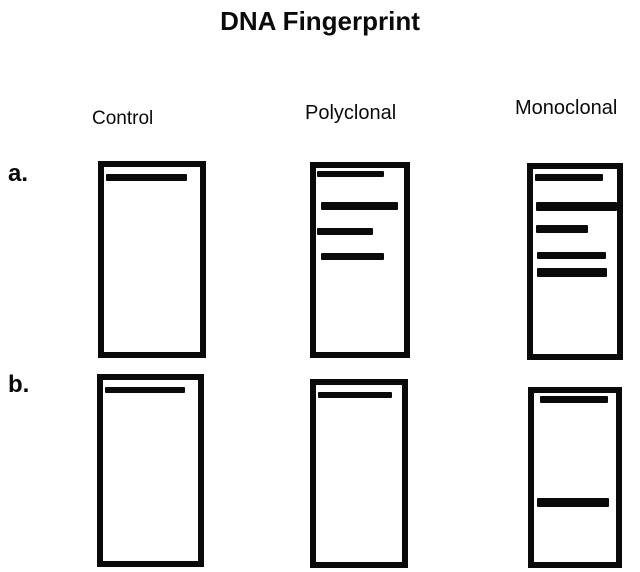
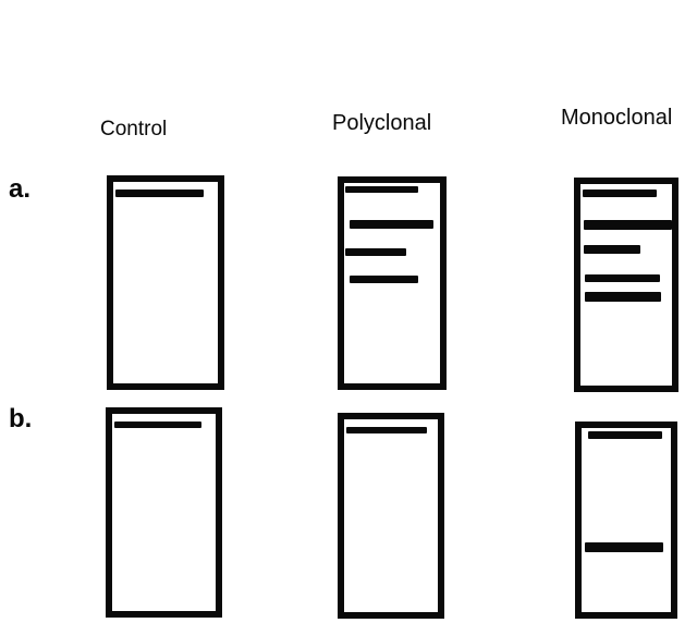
- DNA Fingerprint
  Control
  Polyclonal
  Monoclonal
  a.
  b.
